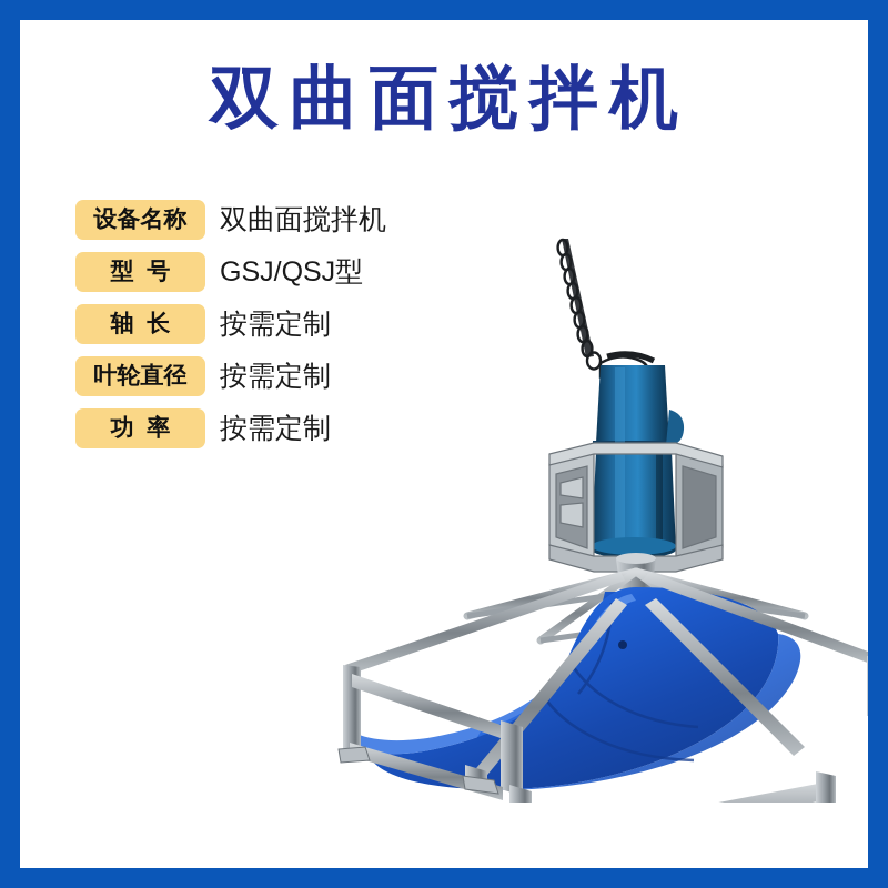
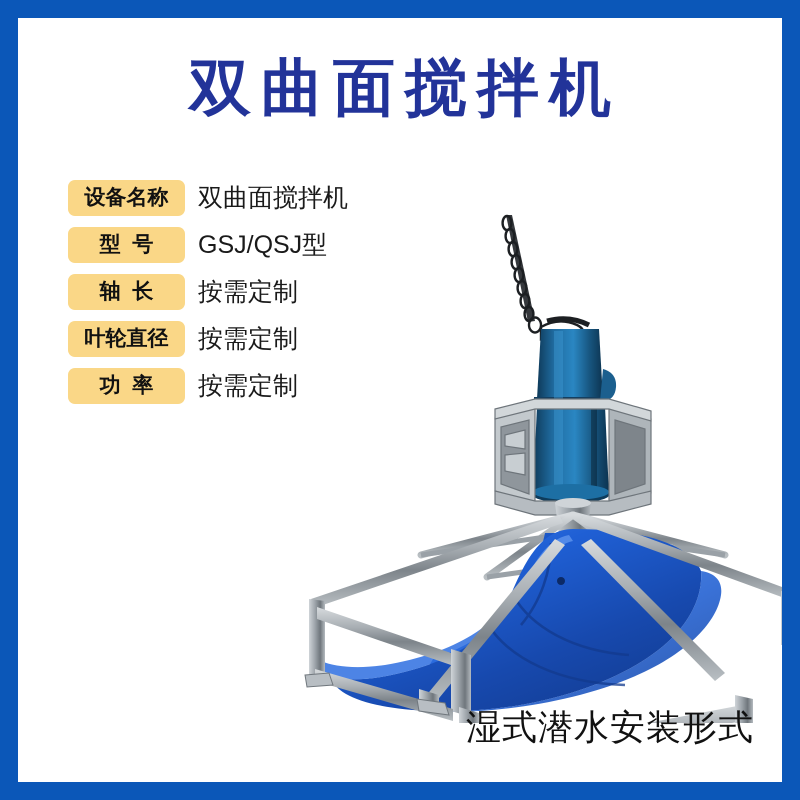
  双曲面搅拌机
  设备名称
  双曲面搅拌机
  型 号
  GSJ/QSJ型
  轴 长
  按需定制
  叶轮直径
  按需定制
  功 率
  按需定制
+ 湿式潜水安装形式
